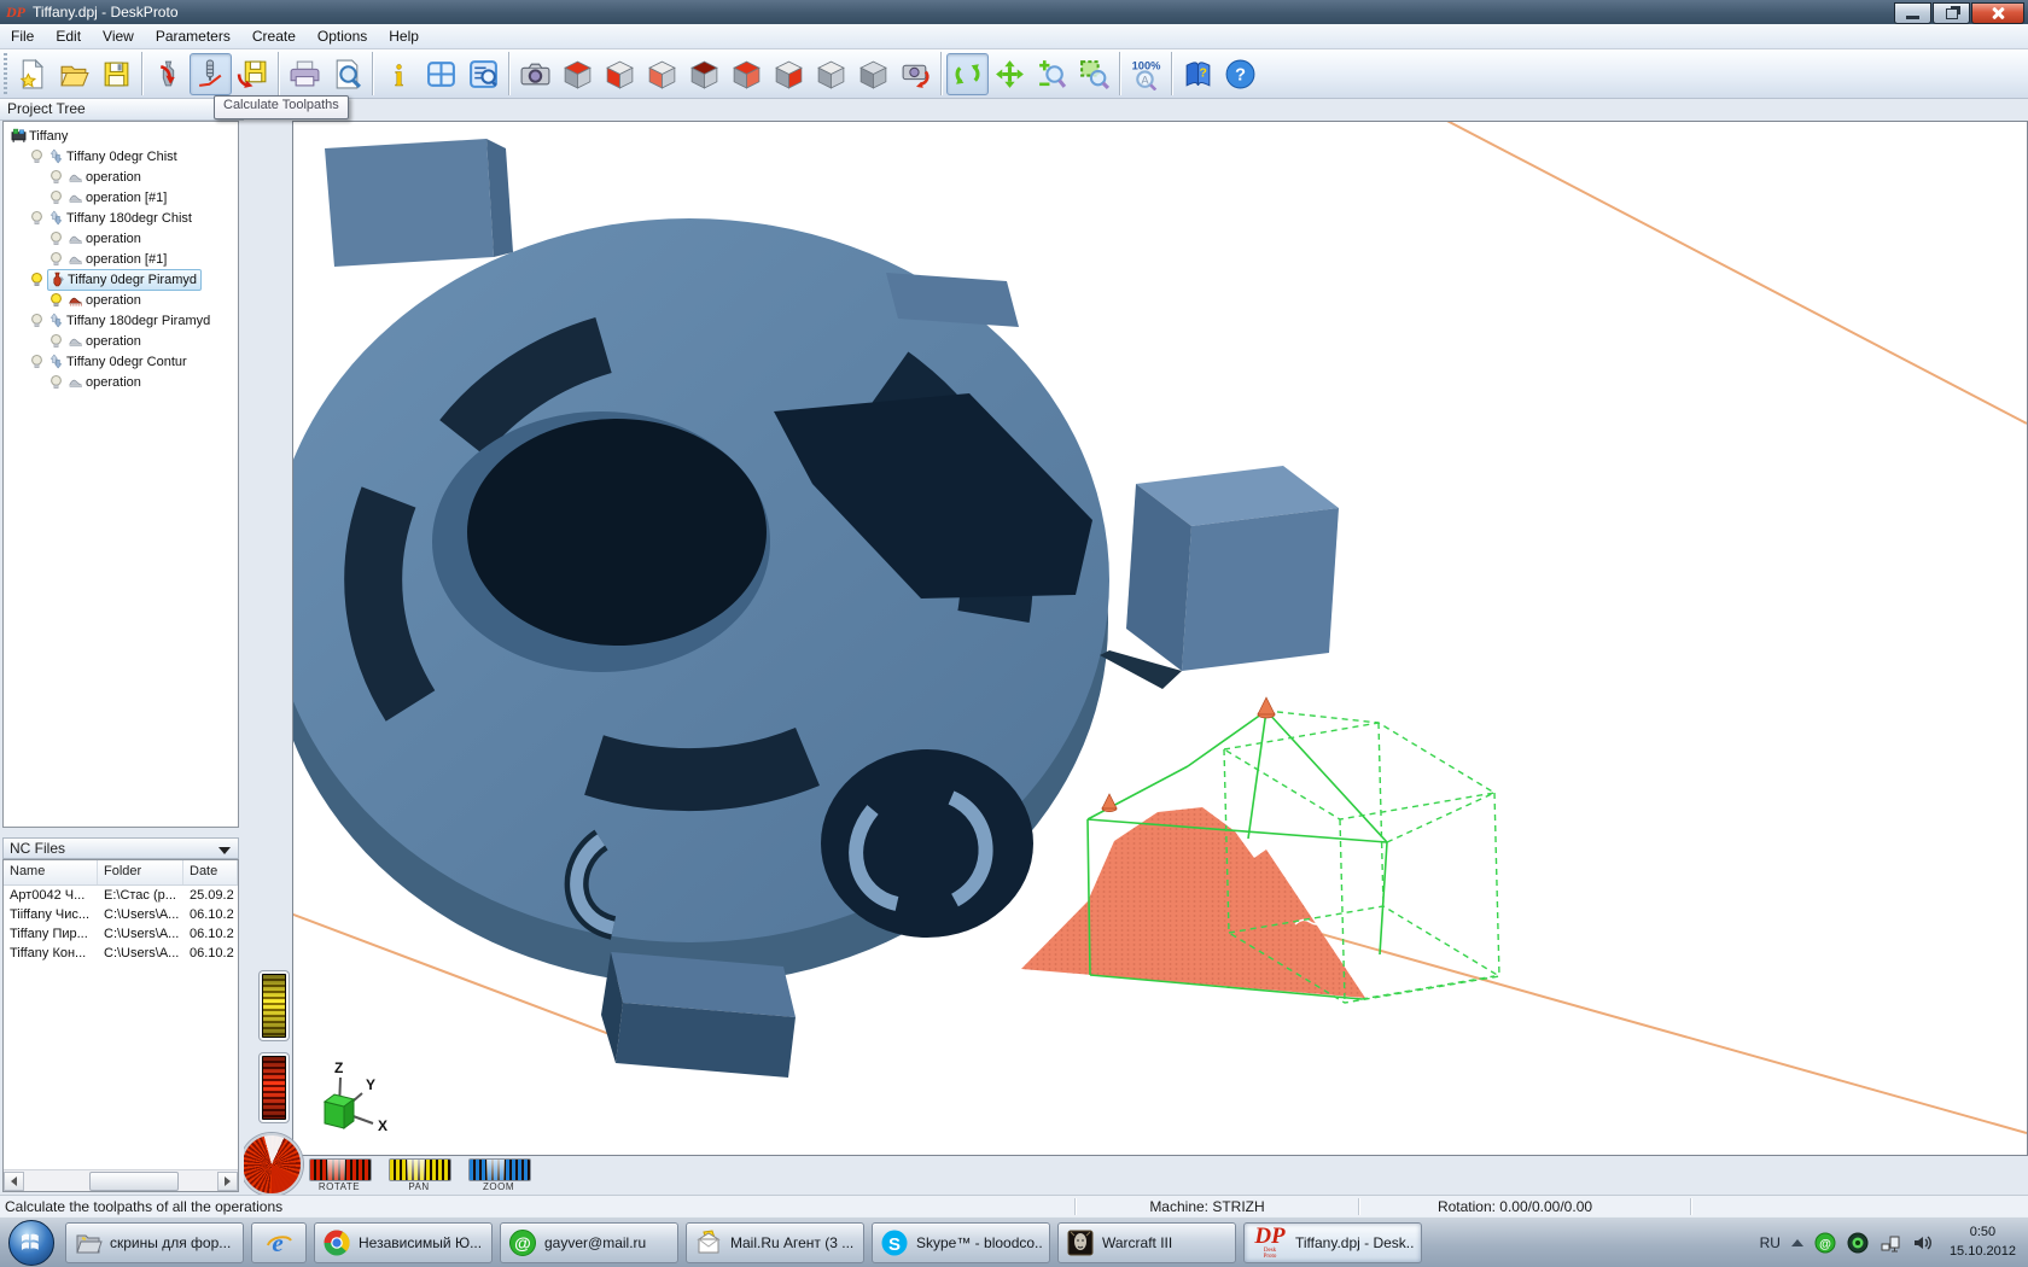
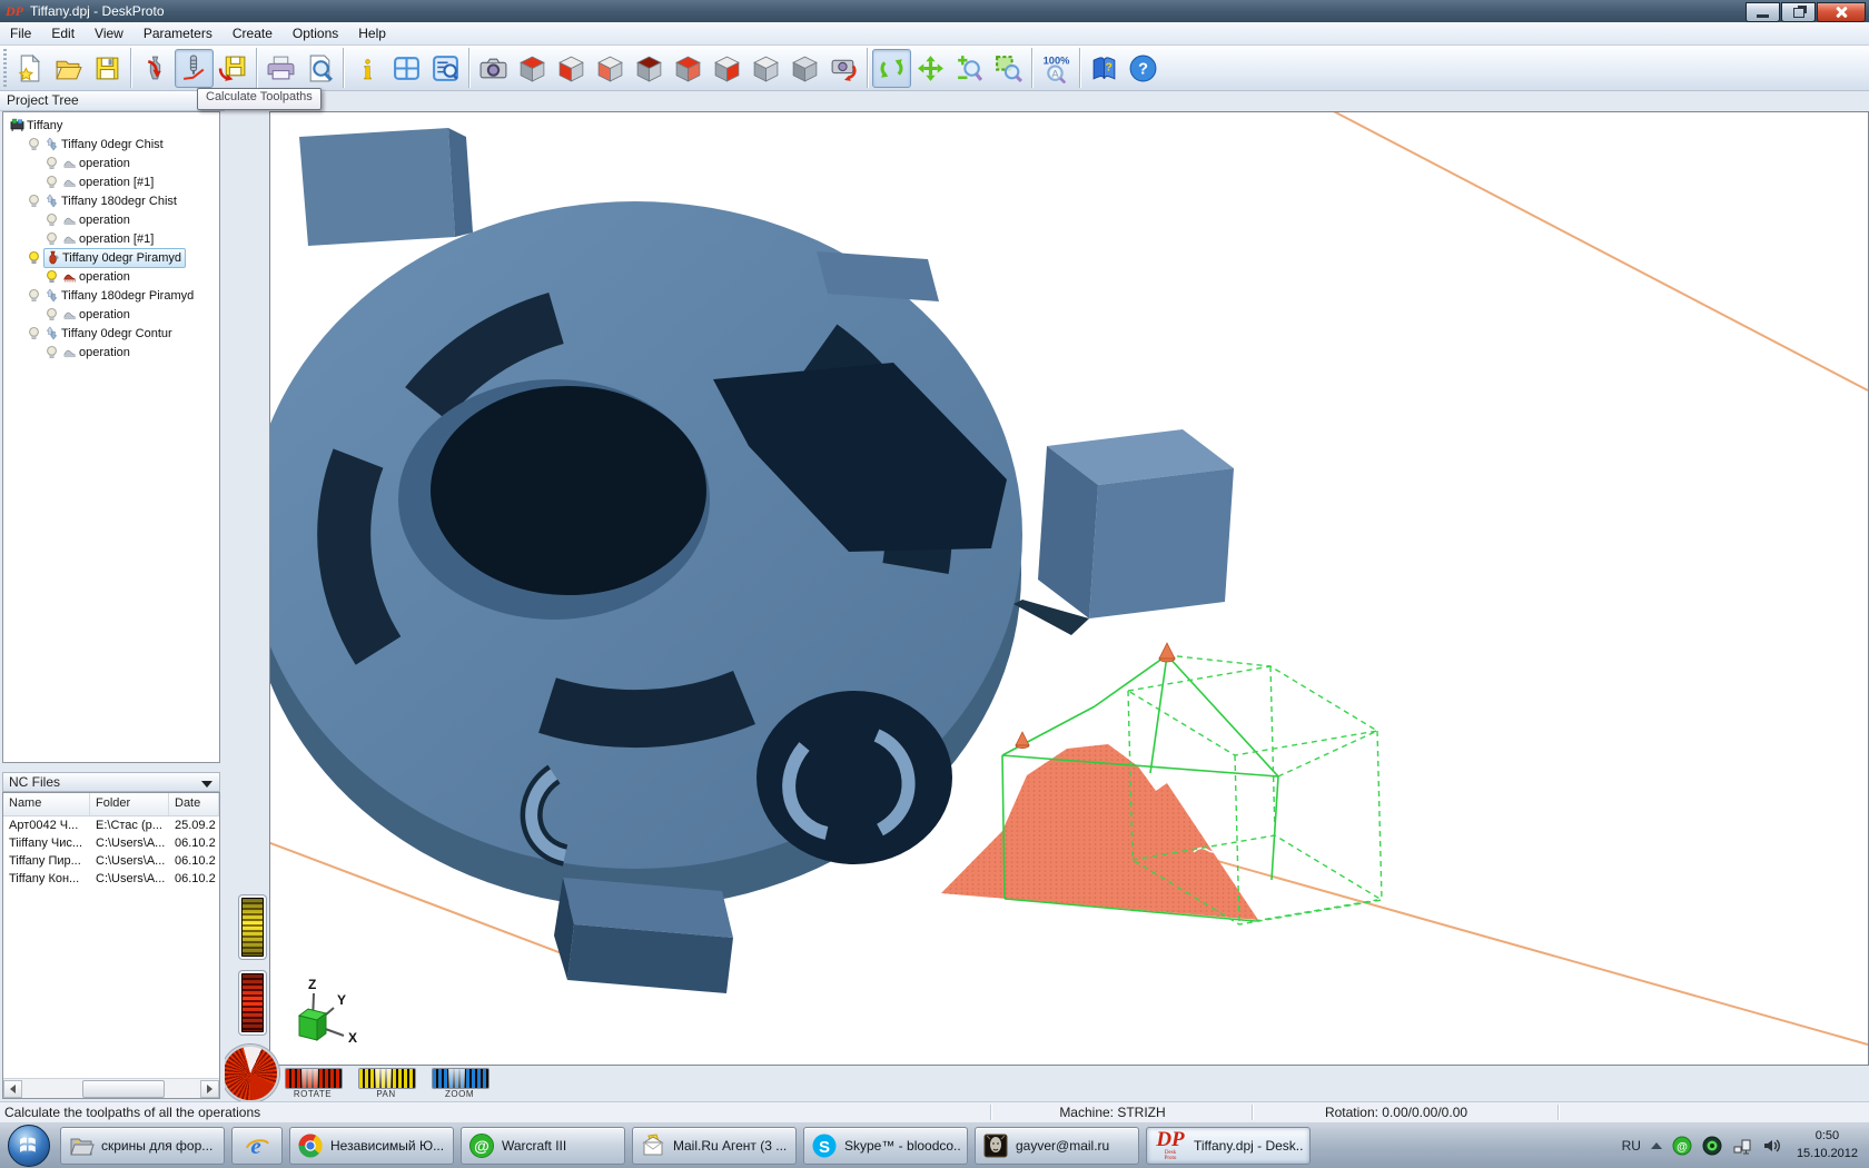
  DP
  Tiffany.dpj - DeskProto
  File
  Edit
  View
  Parameters
  Create
  Options
  Help
  i
  100%
  A
  ?
  ?
  Calculate Toolpaths
  Project Tree
  Tiffany
  Tiffany 0degr Chist
  operation
  operation [#1]
  Tiffany 180degr Chist
  operation
  operation [#1]
  Tiffany 0degr Piramyd
  operation
  Tiffany 180degr Piramyd
  operation
  Tiffany 0degr Contur
  operation
  NC Files
  Name
  Folder
  Date
  Арт0042 Ч...
  E:\Стас (р...
  25.09.2
  Tiiffany Чис...
  C:\Users\A...
  06.10.2
  Tiffany Пир...
  C:\Users\A...
  06.10.2
  Tiffany Кон...
  C:\Users\A...
  06.10.2
  Z
  Y
  X
  ROTATE
  PAN
  ZOOM
  Calculate the toolpaths of all the operations
  Machine: STRIZH
  Rotation: 0.00/0.00/0.00
  скрины для фор...
  e
  Независимый Ю...
  @
- gayver@mail.ru
+ Warcraft III
  Mail.Ru Агент (3 ...
  S
  Skype™ - bloodco..
- Warcraft III
+ gayver@mail.ru
  DP
  Tiffany.dpj - Desk..
  RU
  @
  0:50
  15.10.2012
